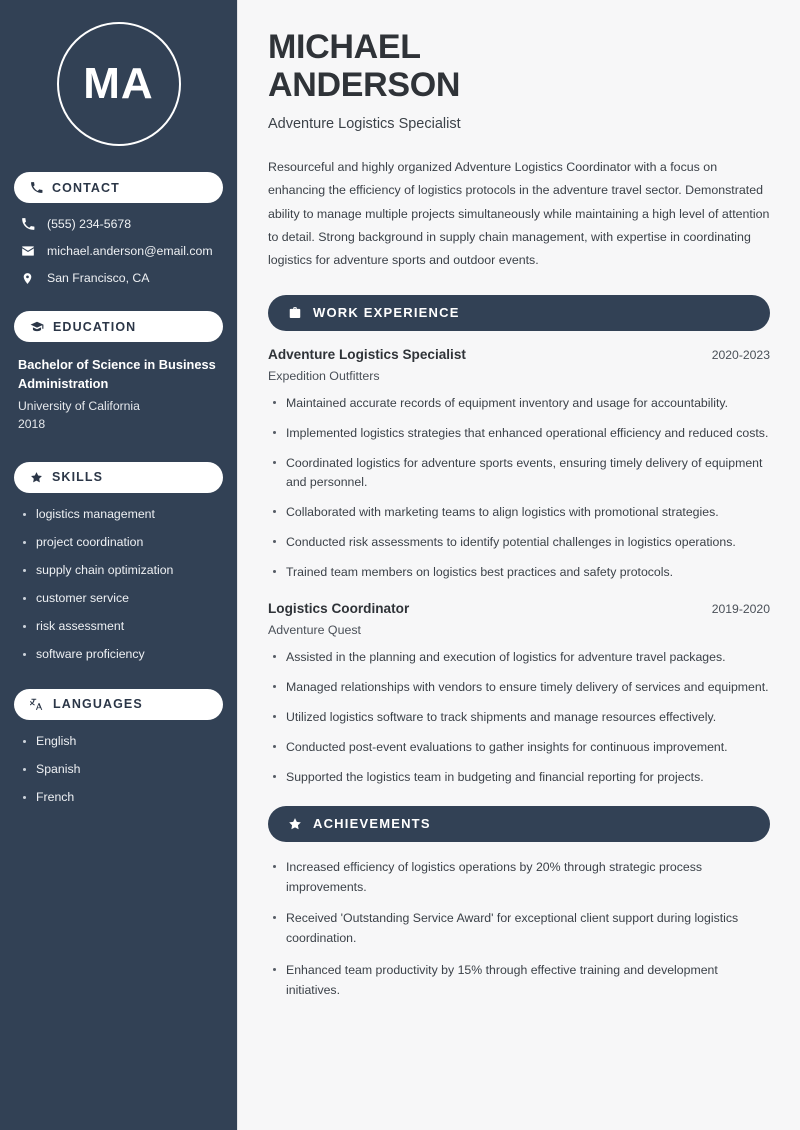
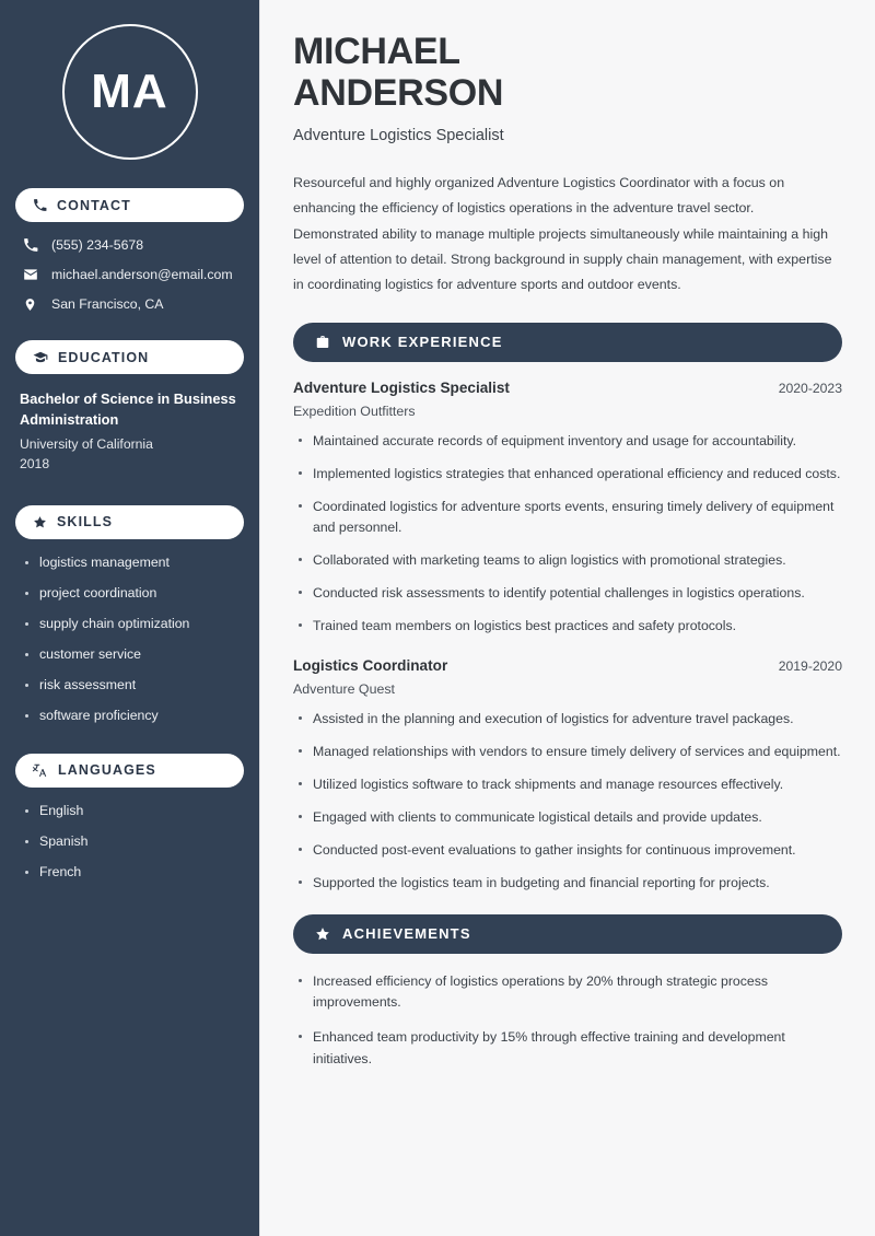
  MA
  CONTACT
  (555) 234-5678
  michael.anderson@email.com
  San Francisco, CA
  EDUCATION
  Bachelor of Science in Business Administration
  University of California
  2018
  SKILLS
  logistics management
  project coordination
  supply chain optimization
  customer service
  risk assessment
  software proficiency
  LANGUAGES
  English
  Spanish
  French
  MICHAEL
  ANDERSON
  Adventure Logistics Specialist
- Resourceful and highly organized Adventure Logistics Coordinator with a focus on enhancing the efficiency of logistics protocols in the adventure travel sector. Demonstrated ability to manage multiple projects simultaneously while maintaining a high level of attention to detail. Strong background in supply chain management, with expertise in coordinating logistics for adventure sports and outdoor events.
+ Resourceful and highly organized Adventure Logistics Coordinator with a focus on enhancing the efficiency of logistics operations in the adventure travel sector. Demonstrated ability to manage multiple projects simultaneously while maintaining a high level of attention to detail. Strong background in supply chain management, with expertise in coordinating logistics for adventure sports and outdoor events.
  WORK EXPERIENCE
  Adventure Logistics Specialist
  2020-2023
  Expedition Outfitters
  Maintained accurate records of equipment inventory and usage for accountability.
  Implemented logistics strategies that enhanced operational efficiency and reduced costs.
  Coordinated logistics for adventure sports events, ensuring timely delivery of equipment and personnel.
  Collaborated with marketing teams to align logistics with promotional strategies.
  Conducted risk assessments to identify potential challenges in logistics operations.
  Trained team members on logistics best practices and safety protocols.
  Logistics Coordinator
  2019-2020
  Adventure Quest
  Assisted in the planning and execution of logistics for adventure travel packages.
  Managed relationships with vendors to ensure timely delivery of services and equipment.
  Utilized logistics software to track shipments and manage resources effectively.
+ Engaged with clients to communicate logistical details and provide updates.
  Conducted post-event evaluations to gather insights for continuous improvement.
  Supported the logistics team in budgeting and financial reporting for projects.
  ACHIEVEMENTS
  Increased efficiency of logistics operations by 20% through strategic process improvements.
- Received 'Outstanding Service Award' for exceptional client support during logistics coordination.
  Enhanced team productivity by 15% through effective training and development initiatives.
